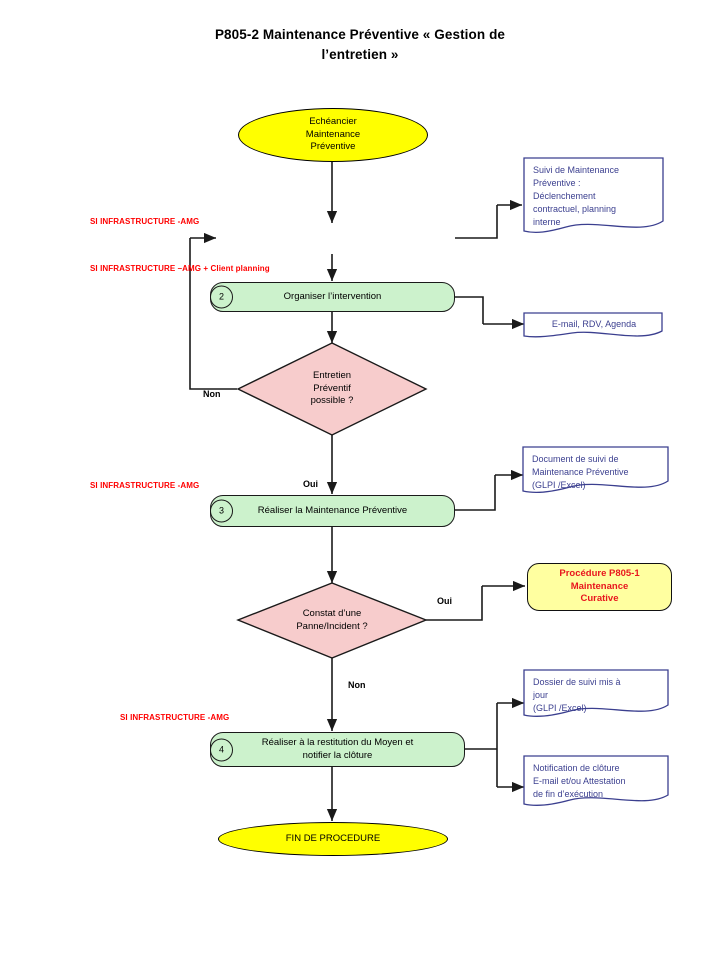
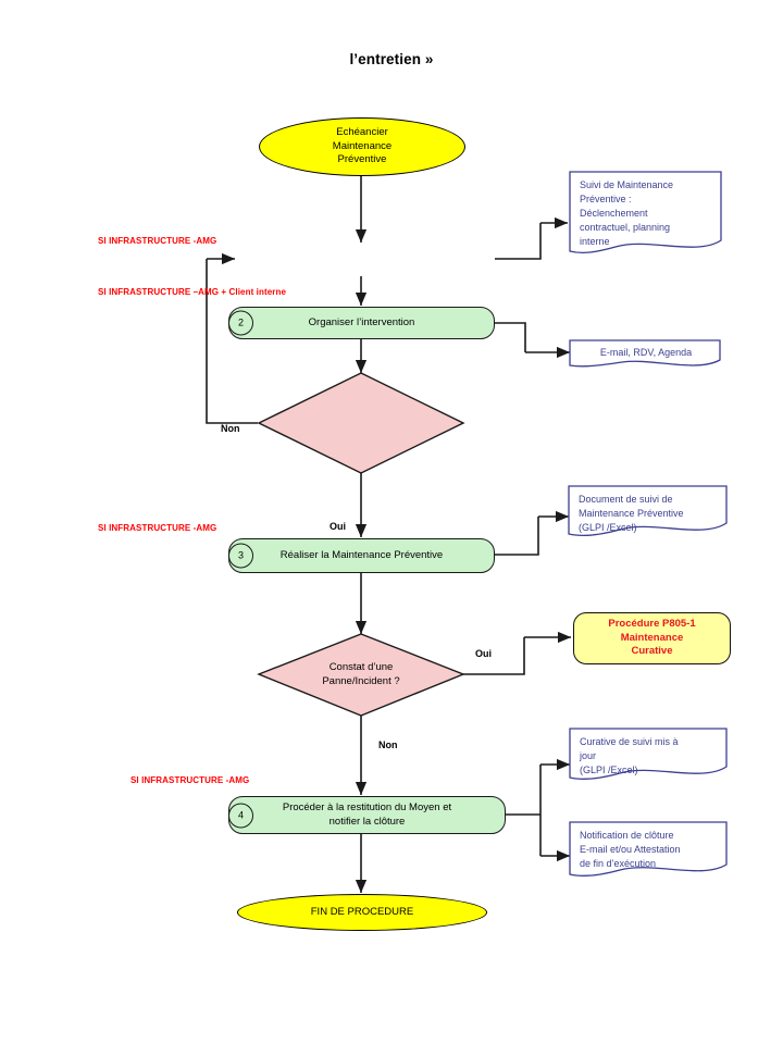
- P805-2 Maintenance Préventive « Gestion de
  l’entretien »
  Echéancier
  Maintenance
  Préventive
  SI INFRASTRUCTURE -AMG
- SI INFRASTRUCTURE –AMG + Client planning
+ SI INFRASTRUCTURE –AMG + Client interne
  SI INFRASTRUCTURE -AMG
  SI INFRASTRUCTURE -AMG
  2
  Organiser l’intervention
- Entretien
- Préventif
- possible ?
  Non
  Oui
  3
  Réaliser la Maintenance Préventive
  Constat d’une
  Panne/Incident ?
  Oui
  Non
  Procédure P805-1
  Maintenance
  Curative
  4
- Réaliser à la restitution du Moyen et
+ Procéder à la restitution du Moyen et
  notifier la clôture
  FIN DE PROCEDURE
  Suivi de Maintenance
  Préventive :
  Déclenchement
  contractuel, planning
  interne
  E-mail, RDV, Agenda
  Document de suivi de
  Maintenance Préventive
  (GLPI /Excel)
- Dossier de suivi mis à
+ Curative de suivi mis à
  jour
  (GLPI /Excel)
  Notification de clôture
  E-mail et/ou Attestation
  de fin d’exécution
